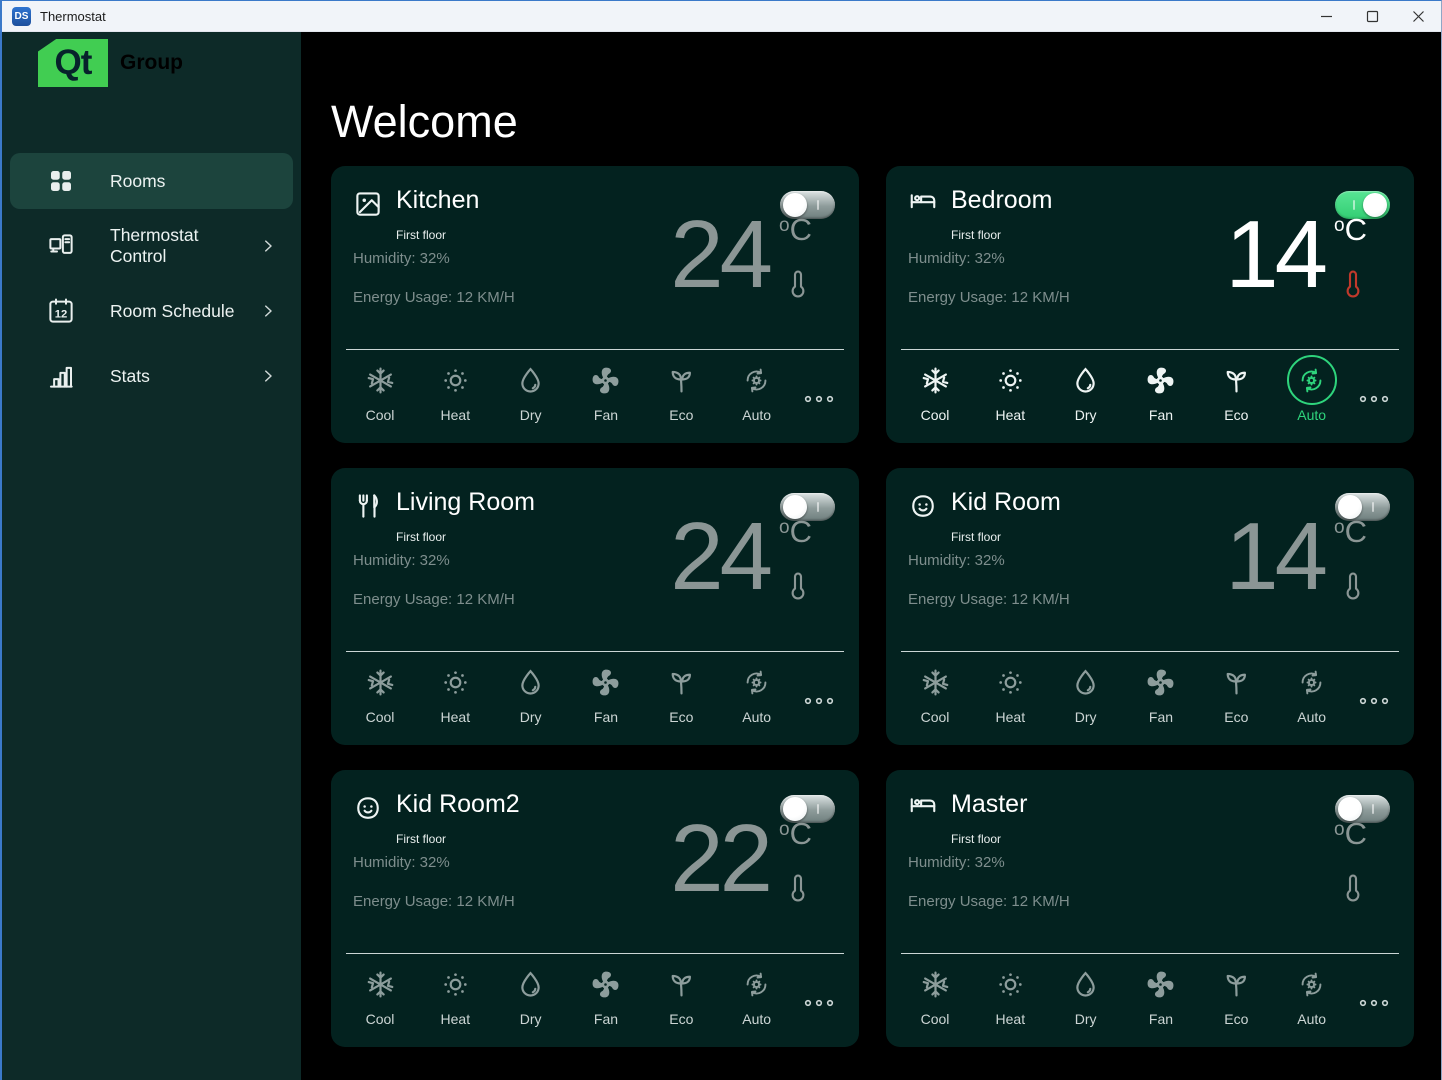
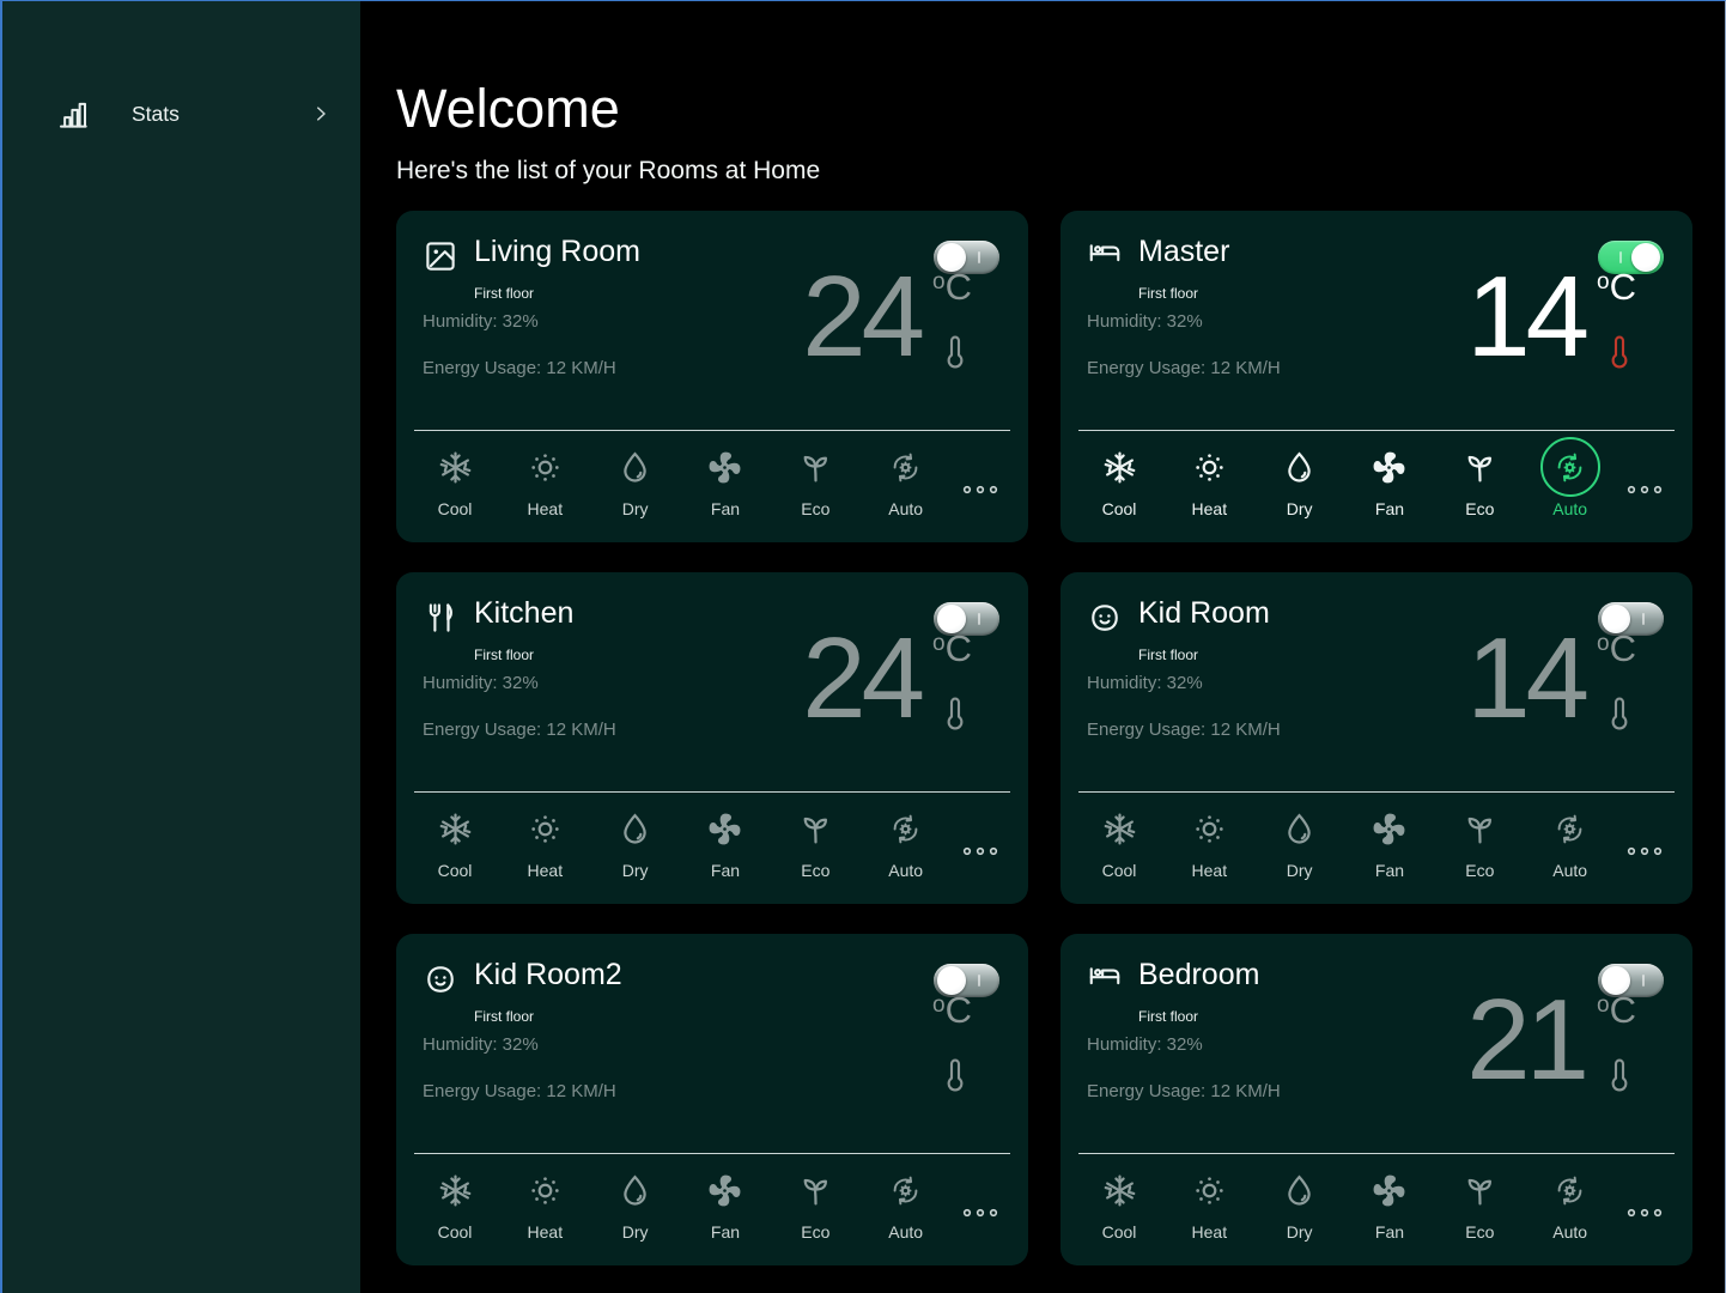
- DS
- Thermostat
- Qt
- Group
- Rooms
- Thermostat Control
- 12
- Room Schedule
  Stats
  Welcome
+ Here's the list of your Rooms at Home
- Kitchen
+ Living Room
  First floor
  Humidity: 32%
  Energy Usage: 12 KM/H
  24
  o
  C
  Cool
  Heat
  Dry
  Fan
  Eco
  Auto
- Bedroom
+ Master
  First floor
  Humidity: 32%
  Energy Usage: 12 KM/H
  14
  o
  C
  Cool
  Heat
  Dry
  Fan
  Eco
  Auto
- Living Room
+ Kitchen
  First floor
  Humidity: 32%
  Energy Usage: 12 KM/H
  24
  o
  C
  Cool
  Heat
  Dry
  Fan
  Eco
  Auto
  Kid Room
  First floor
  Humidity: 32%
  Energy Usage: 12 KM/H
  14
  o
  C
  Cool
  Heat
  Dry
  Fan
  Eco
  Auto
  Kid Room2
  First floor
  Humidity: 32%
  Energy Usage: 12 KM/H
- 22
  o
  C
  Cool
  Heat
  Dry
  Fan
  Eco
  Auto
- Master
+ Bedroom
  First floor
  Humidity: 32%
  Energy Usage: 12 KM/H
+ 21
  o
  C
  Cool
  Heat
  Dry
  Fan
  Eco
  Auto
